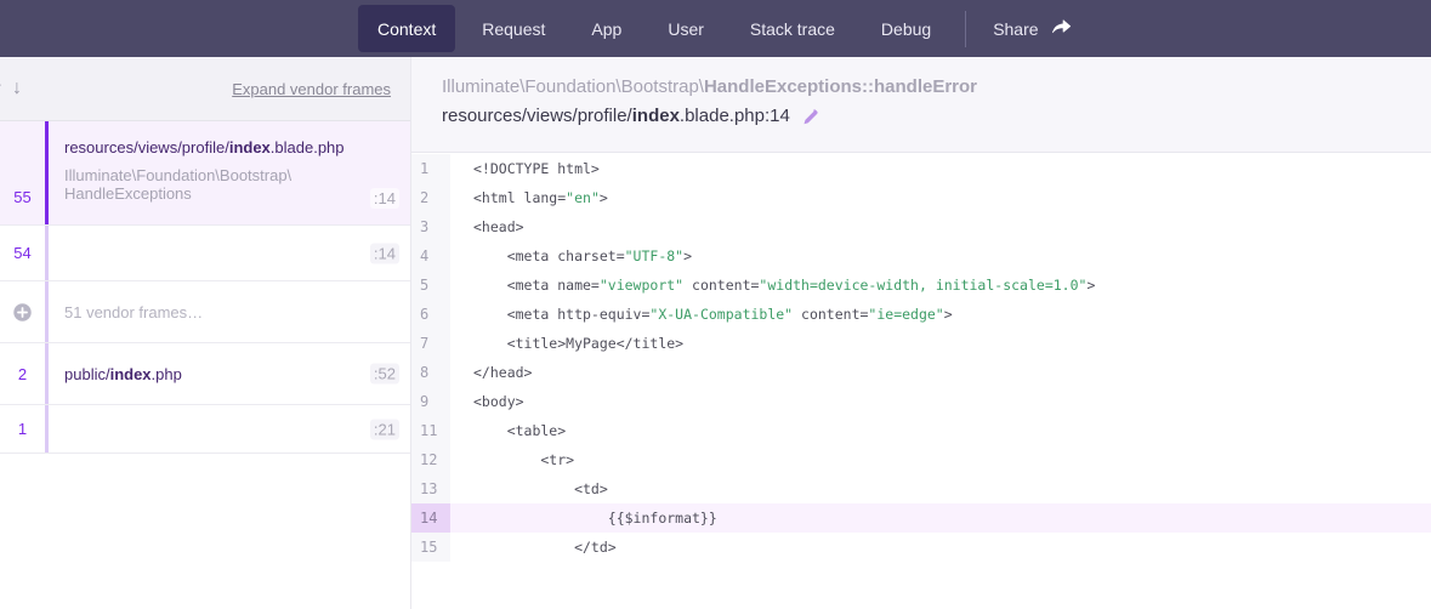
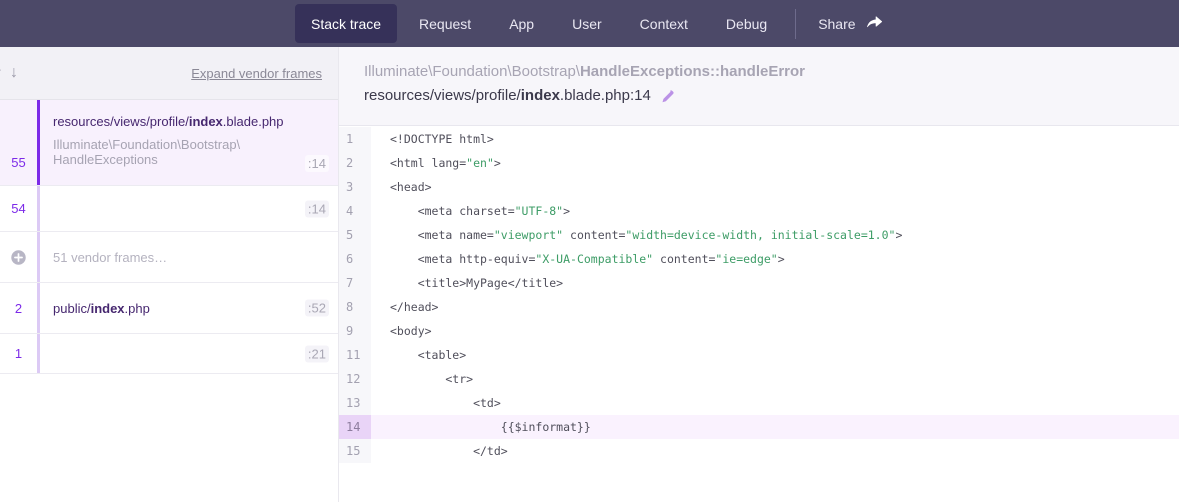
- Context
+ Stack trace
  Request
  App
  User
- Stack trace
+ Context
  Debug
  Share
  ↓
  Expand vendor frames
  55
  resources/views/profile/index.blade.php
  Illuminate\Foundation\Bootstrap\
  HandleExceptions
  :14
  54
  :14
  51 vendor frames…
  2
  public/index.php
  :52
  1
  :21
  Illuminate\Foundation\Bootstrap\HandleExceptions::handleError
  resources/views/profile/index.blade.php:14
  1
  <!DOCTYPE html>
  2
  <html lang="en">
  3
  <head>
  4
  <meta charset="UTF-8">
  5
  <meta name="viewport" content="width=device-width, initial-scale=1.0">
  6
  <meta http-equiv="X-UA-Compatible" content="ie=edge">
  7
  <title>MyPage</title>
  8
  </head>
  9
  <body>
  11
  <table>
  12
  <tr>
  13
  <td>
  14
  {{$informat}}
  15
  </td>
